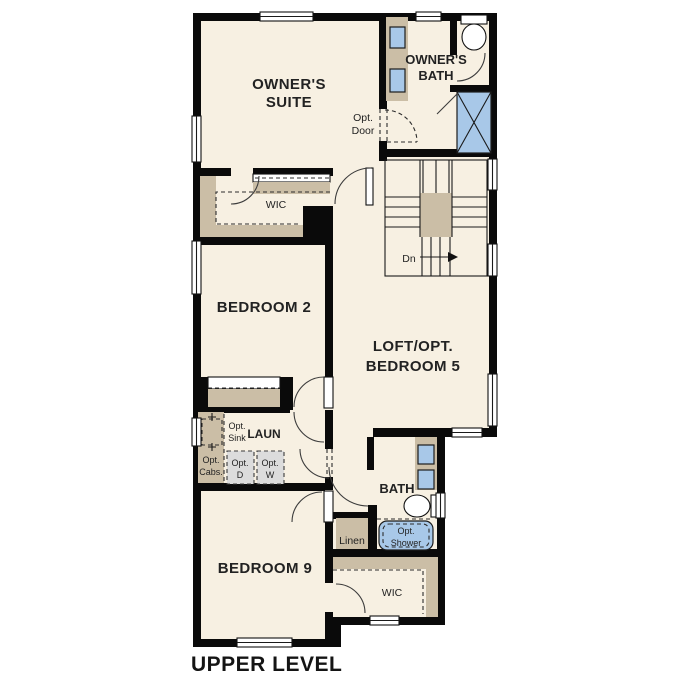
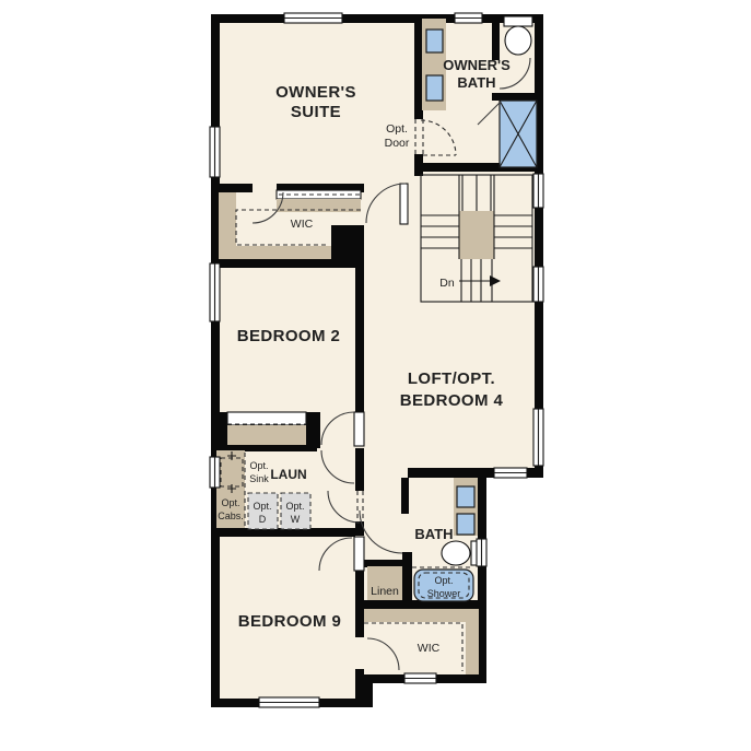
  OWNER'S
  SUITE
  OWNER'S
  BATH
  Opt.
  Door
  WIC
  Dn
  BEDROOM 2
  LOFT/OPT.
- BEDROOM 5
+ BEDROOM 4
  Opt.
  Sink
  LAUN
  Opt.
  Cabs.
  Opt.
  D
  Opt.
  W
  BATH
  Linen
  Opt.
  Shower
  WIC
  BEDROOM 9
- UPPER LEVEL
